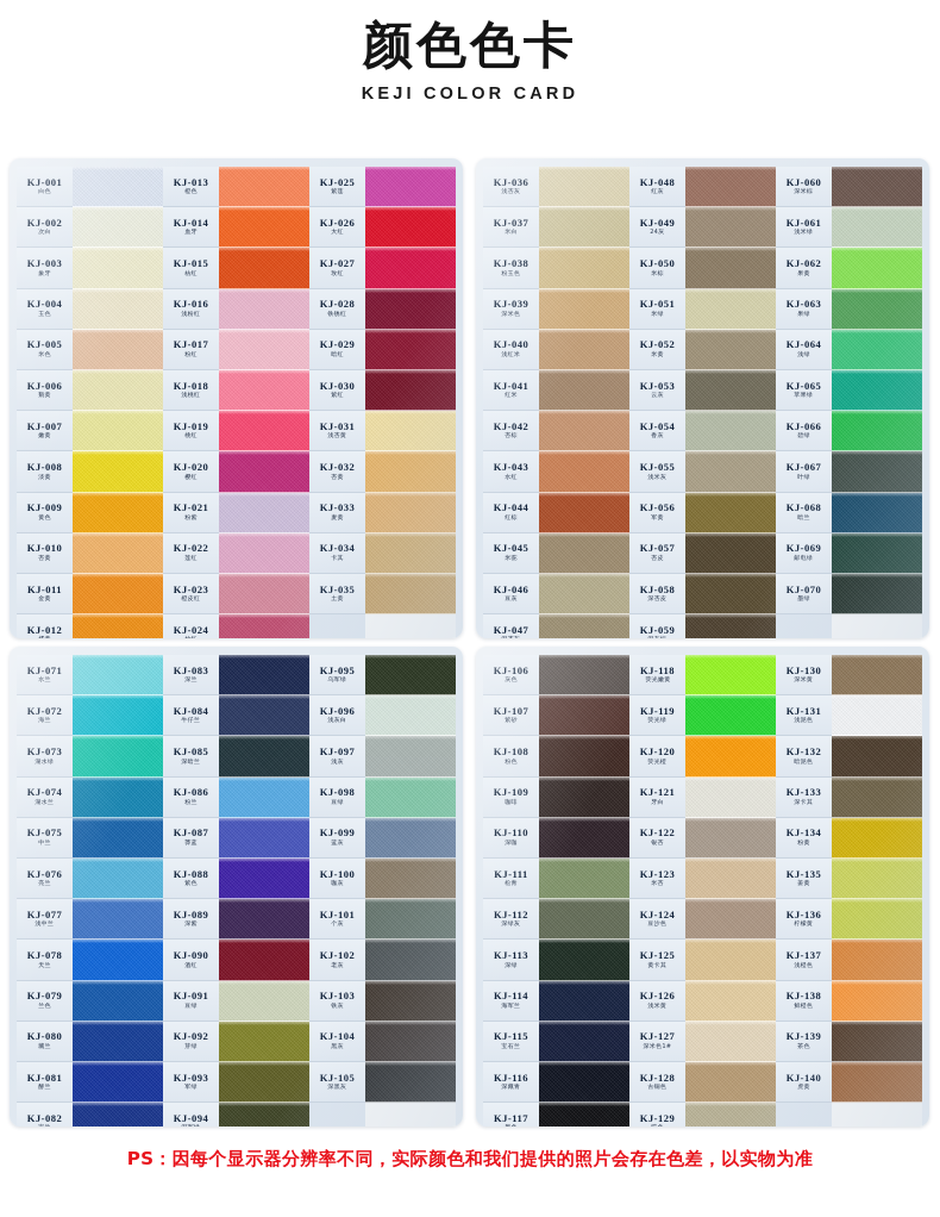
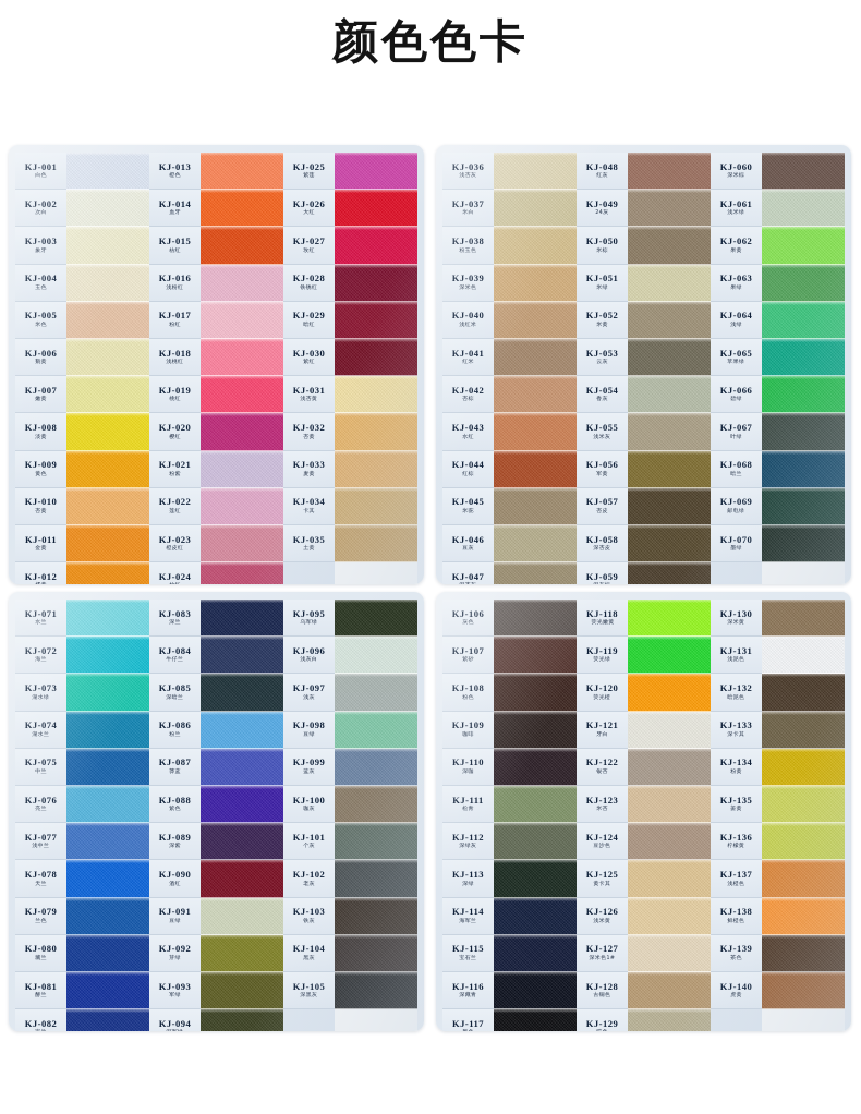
  颜色色卡
- KEJI COLOR CARD
- PS：因每个显示器分辨率不同，实际颜色和我们提供的照片会存在色差，以实物为准
